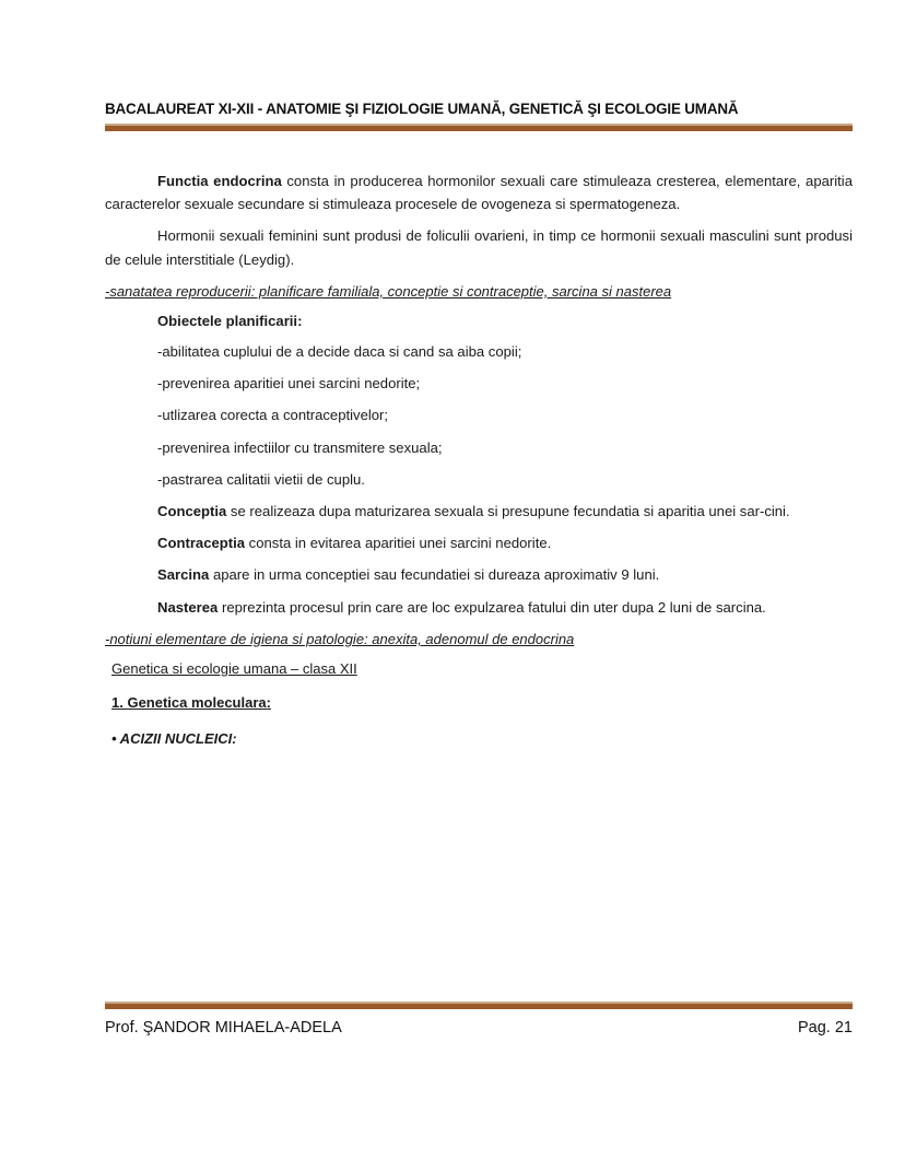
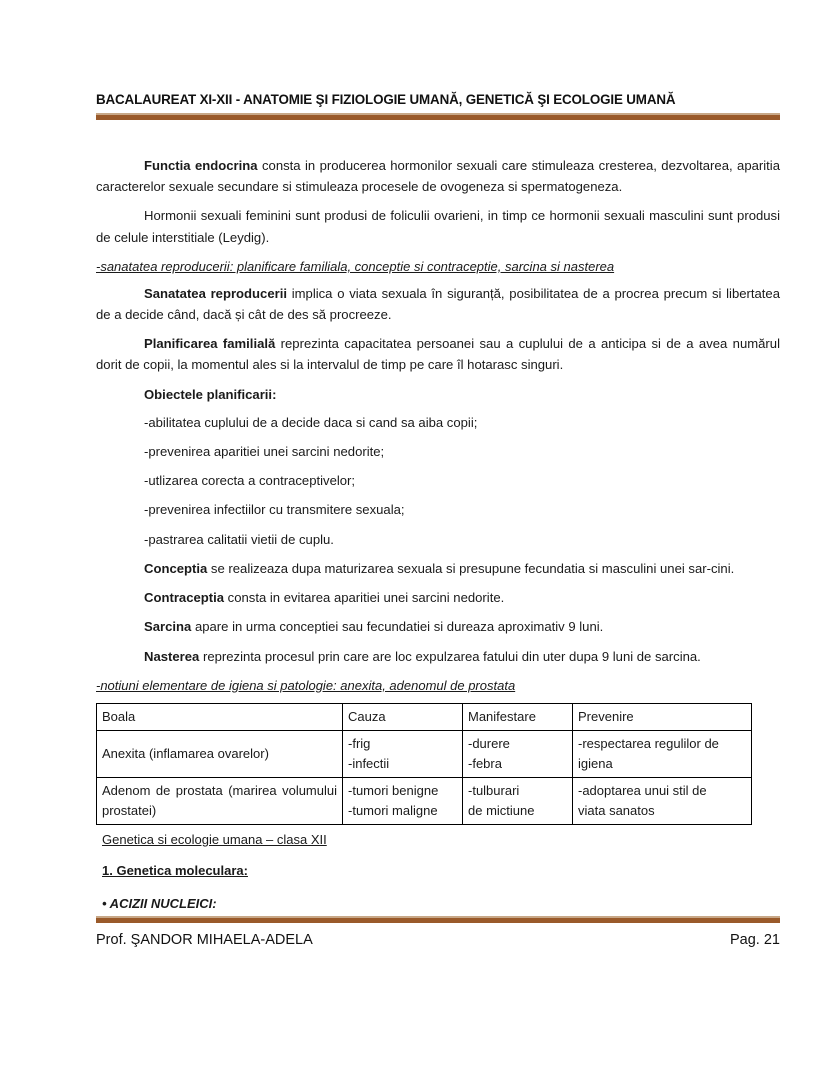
  BACALAUREAT XI-XII - ANATOMIE ŞI FIZIOLOGIE UMANĂ, GENETICĂ ŞI ECOLOGIE UMANĂ
- Functia endocrina consta in producerea hormonilor sexuali care stimuleaza cresterea, elementare, aparitia caracterelor sexuale secundare si stimuleaza procesele de ovogeneza si spermatogeneza.
+ Functia endocrina consta in producerea hormonilor sexuali care stimuleaza cresterea, dezvoltarea, aparitia caracterelor sexuale secundare si stimuleaza procesele de ovogeneza si spermatogeneza.
  Hormonii sexuali feminini sunt produsi de foliculii ovarieni, in timp ce hormonii sexuali masculini sunt produsi de celule interstitiale (Leydig).
  -sanatatea reproducerii: planificare familiala, conceptie si contraceptie, sarcina si nasterea
+ Sanatatea reproducerii implica o viata sexuala în siguranță, posibilitatea de a procrea precum si libertatea de a decide când, dacă și cât de des să procreeze.
+ Planificarea familială reprezinta capacitatea persoanei sau a cuplului de a anticipa si de a avea numărul dorit de copii, la momentul ales si la intervalul de timp pe care îl hotarasc singuri.
  Obiectele planificarii:
  -abilitatea cuplului de a decide daca si cand sa aiba copii;
  -prevenirea aparitiei unei sarcini nedorite;
  -utlizarea corecta a contraceptivelor;
  -prevenirea infectiilor cu transmitere sexuala;
  -pastrarea calitatii vietii de cuplu.
- Conceptia se realizeaza dupa maturizarea sexuala si presupune fecundatia si aparitia unei sar-cini.
+ Conceptia se realizeaza dupa maturizarea sexuala si presupune fecundatia si masculini unei sar-cini.
  Contraceptia consta in evitarea aparitiei unei sarcini nedorite.
  Sarcina apare in urma conceptiei sau fecundatiei si dureaza aproximativ 9 luni.
- Nasterea reprezinta procesul prin care are loc expulzarea fatului din uter dupa 2 luni de sarcina.
+ Nasterea reprezinta procesul prin care are loc expulzarea fatului din uter dupa 9 luni de sarcina.
- -notiuni elementare de igiena si patologie: anexita, adenomul de endocrina
+ -notiuni elementare de igiena si patologie: anexita, adenomul de prostata
+ Boala	Cauza	Manifestare	Prevenire
+ Anexita (inflamarea ovarelor)	-frig -infectii	-durere -febra	-respectarea regulilor de igiena
+ Adenom de prostata (marirea volumului prostatei)	-tumori benigne -tumori maligne	-tulburari de mictiune	-adoptarea unui stil de viata sanatos
  Genetica si ecologie umana – clasa XII
  1. Genetica moleculara:
  • ACIZII NUCLEICI:
  Prof. ŞANDOR MIHAELA-ADELA
  Pag. 21
